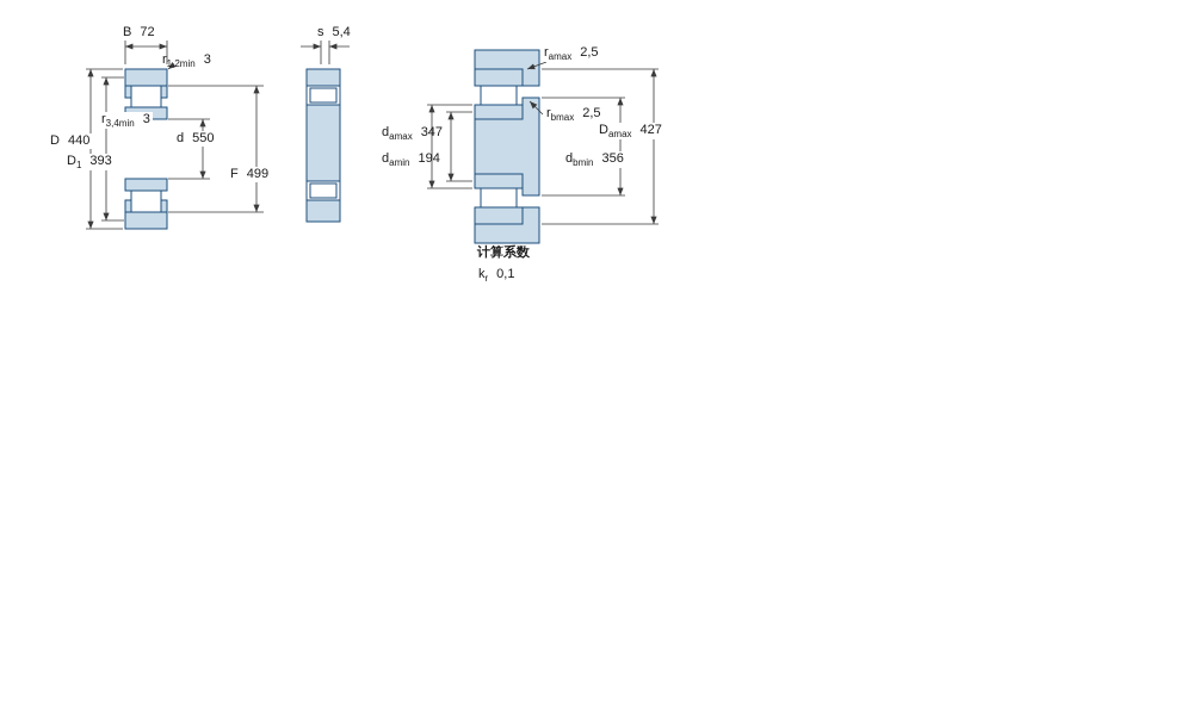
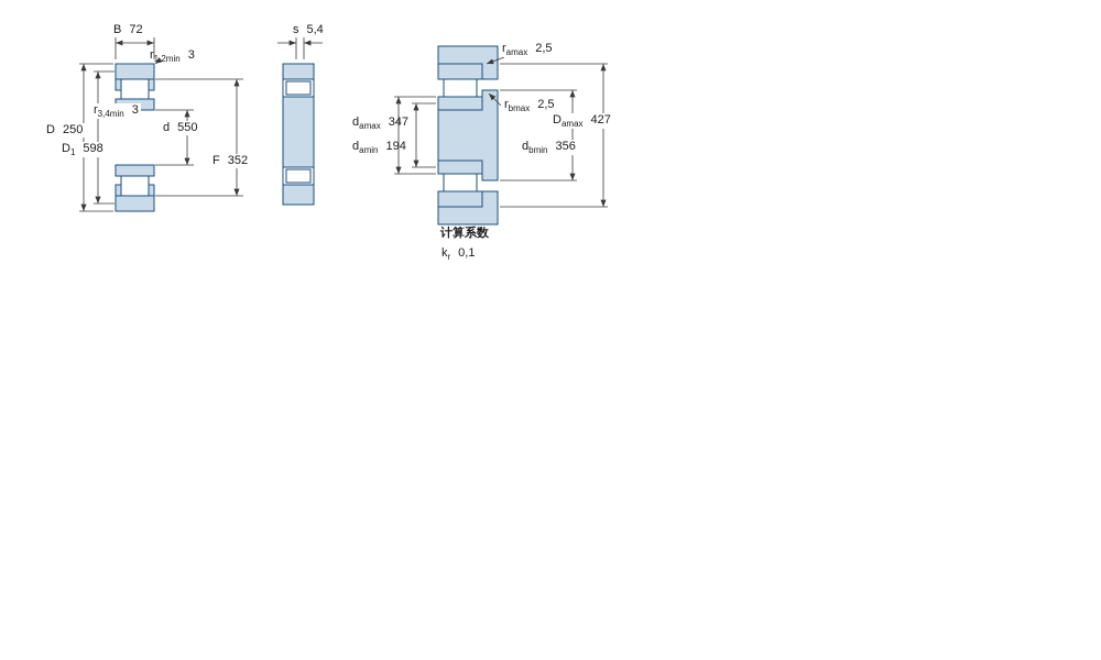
  B 72
  r1,2min 3
  r3,4min 3
- D 440
+ D 250
- D1 393
+ D1 598
  d 550
- F 499
+ F 352
  s 5,4
  ramax 2,5
  rbmax 2,5
  damax 347
  damin 194
  Damax 427
  dbmin 356
  计算系数
  kr 0,1
